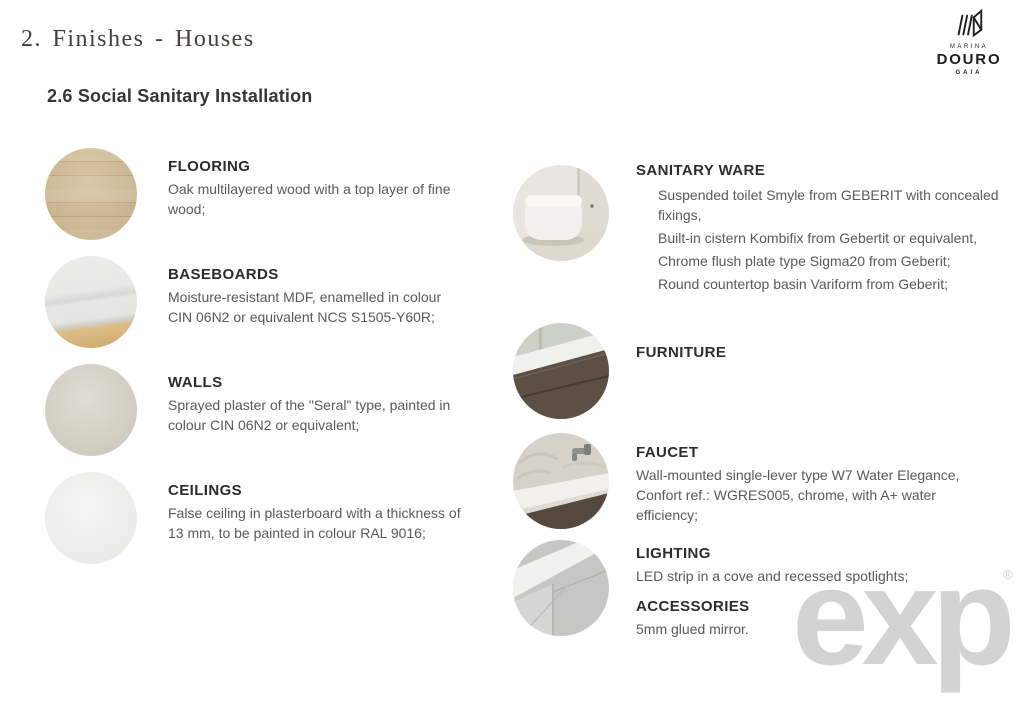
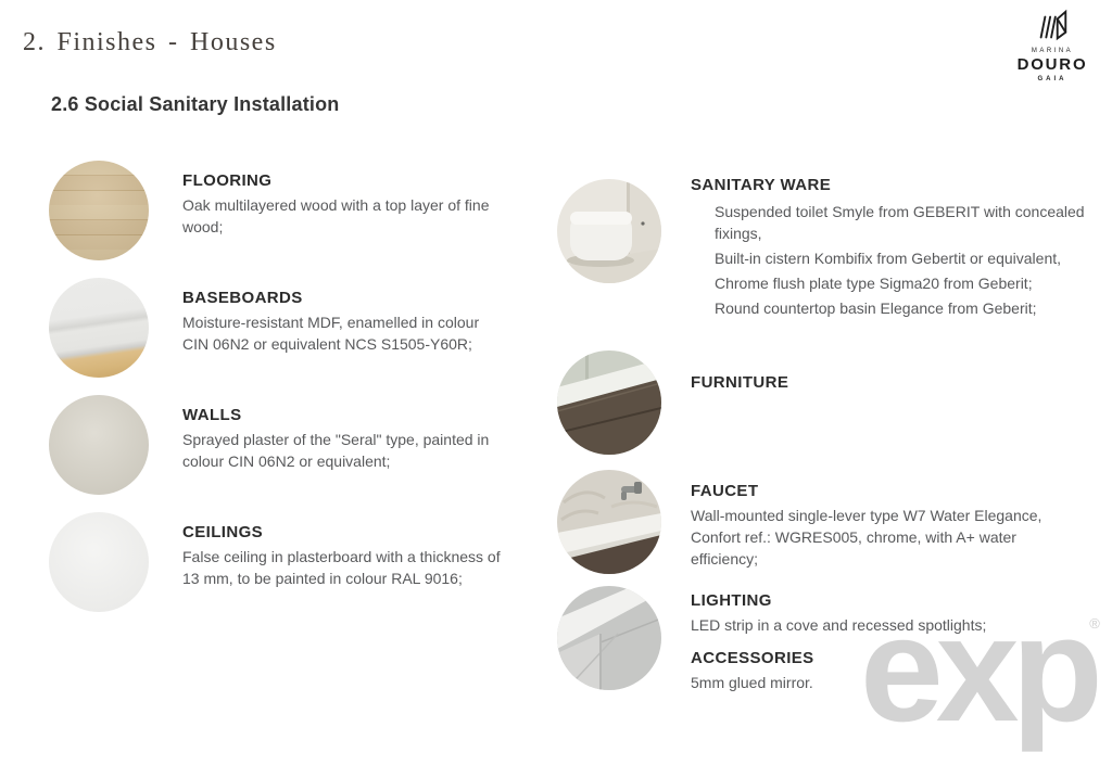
  2. Finishes - Houses
  2.6 Social Sanitary Installation
  DOURO
  FLOORING
  Oak multilayered wood with a top layer of fine wood;
  BASEBOARDS
  Moisture-resistant MDF, enamelled in colour CIN 06N2 or equivalent NCS S1505-Y60R;
  WALLS
  Sprayed plaster of the "Seral" type, painted in colour CIN 06N2 or equivalent;
  CEILINGS
  False ceiling in plasterboard with a thickness of 13 mm, to be painted in colour RAL 9016;
  SANITARY WARE
  Suspended toilet Smyle from GEBERIT with concealed fixings,
  Built-in cistern Kombifix from Gebertit or equivalent,
  Chrome flush plate type Sigma20 from Geberit;
- Round countertop basin Variform from Geberit;
+ Round countertop basin Elegance from Geberit;
  FURNITURE
  FAUCET
  Wall-mounted single-lever type W7 Water Elegance, Confort ref.: WGRES005, chrome, with A+ water efficiency;
  LIGHTING
  LED strip in a cove and recessed spotlights;
  ACCESSORIES
  5mm glued mirror.
  exp
  ®
